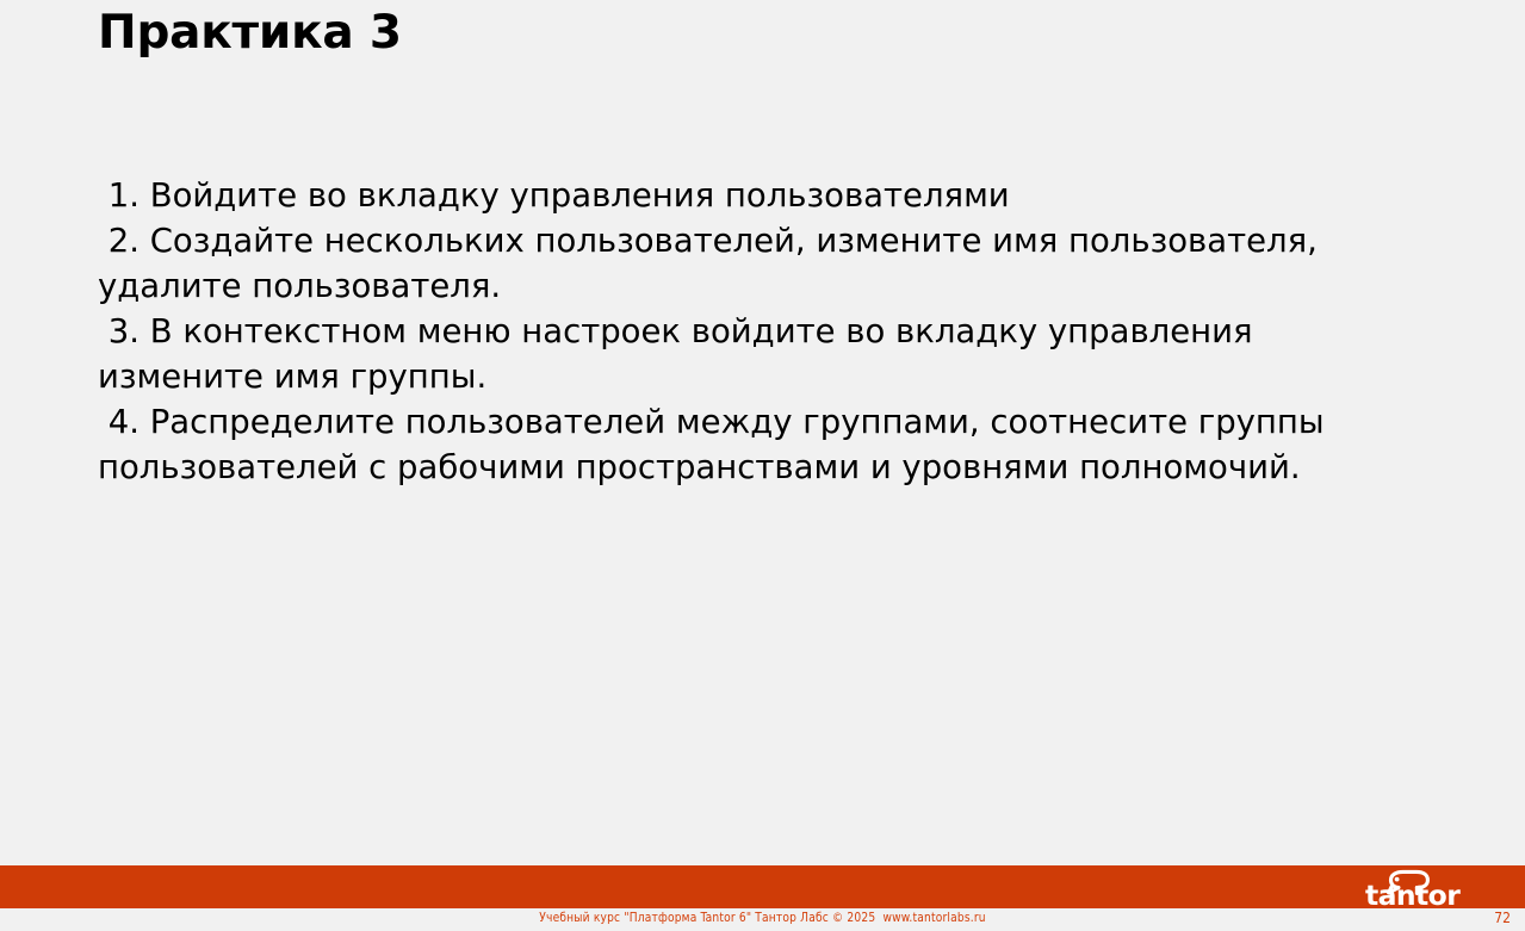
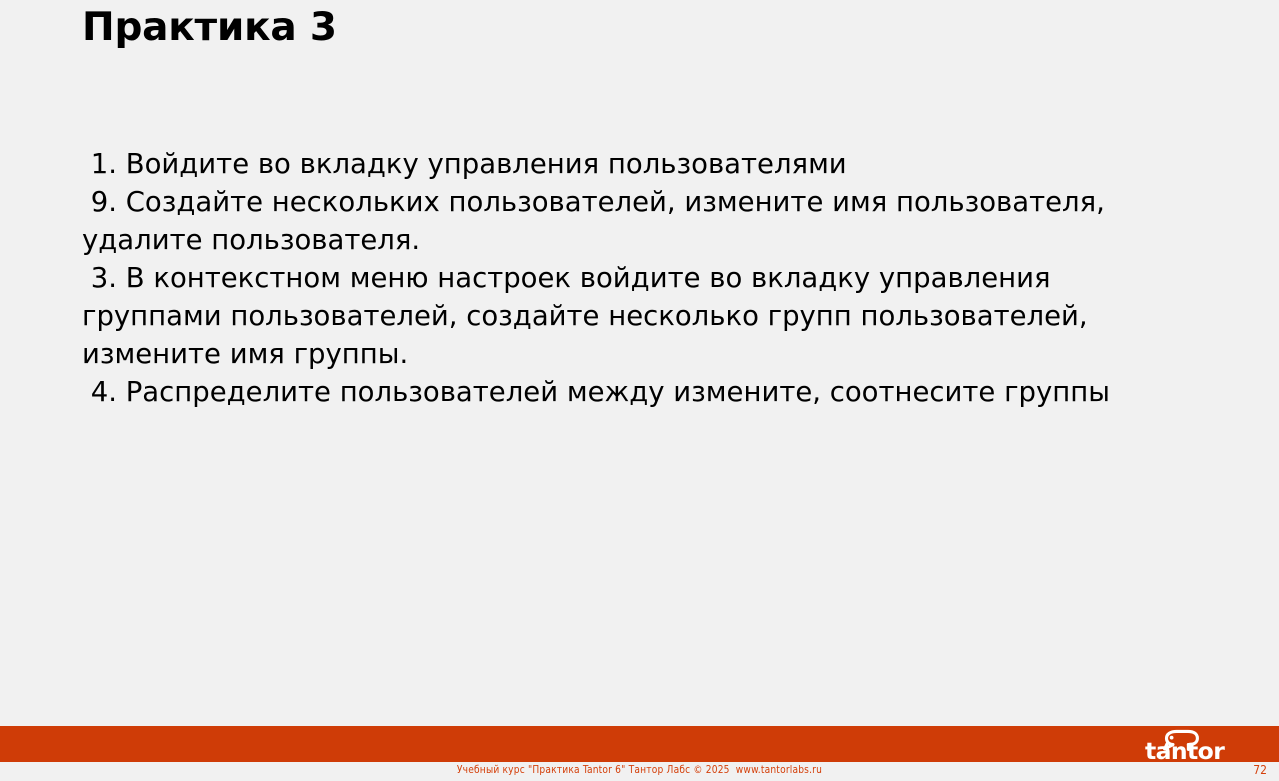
  Практика 3
  1. Войдите во вкладку управления пользователями
- 2. Создайте нескольких пользователей, измените имя пользователя,
+ 9. Создайте нескольких пользователей, измените имя пользователя,
  удалите пользователя.
  3. В контекстном меню настроек войдите во вкладку управления
+ группами пользователей, создайте несколько групп пользователей,
  измените имя группы.
- 4. Распределите пользователей между группами, соотнесите группы
+ 4. Распределите пользователей между измените, соотнесите группы
- пользователей с рабочими пространствами и уровнями полномочий.
  tantor
- Учебный курс "Платформа Tantor 6" Тантор Лабс © 2025 www.tantorlabs.ru
+ Учебный курс "Практика Tantor 6" Тантор Лабс © 2025 www.tantorlabs.ru
  72
